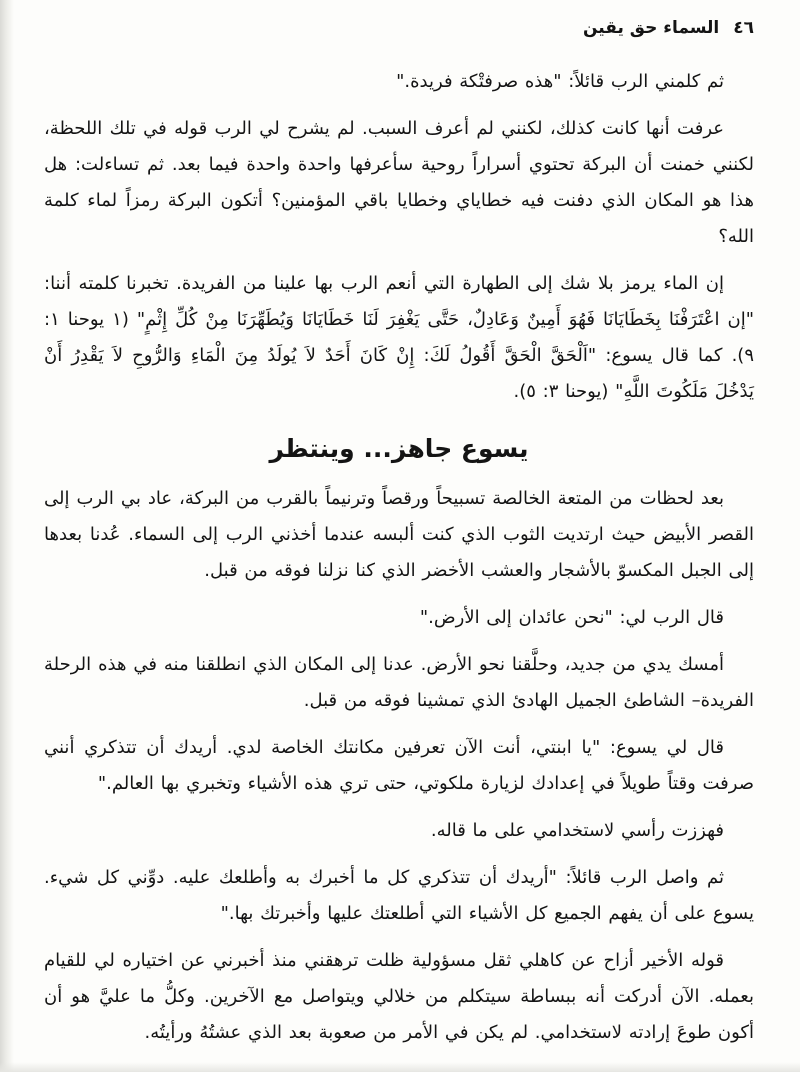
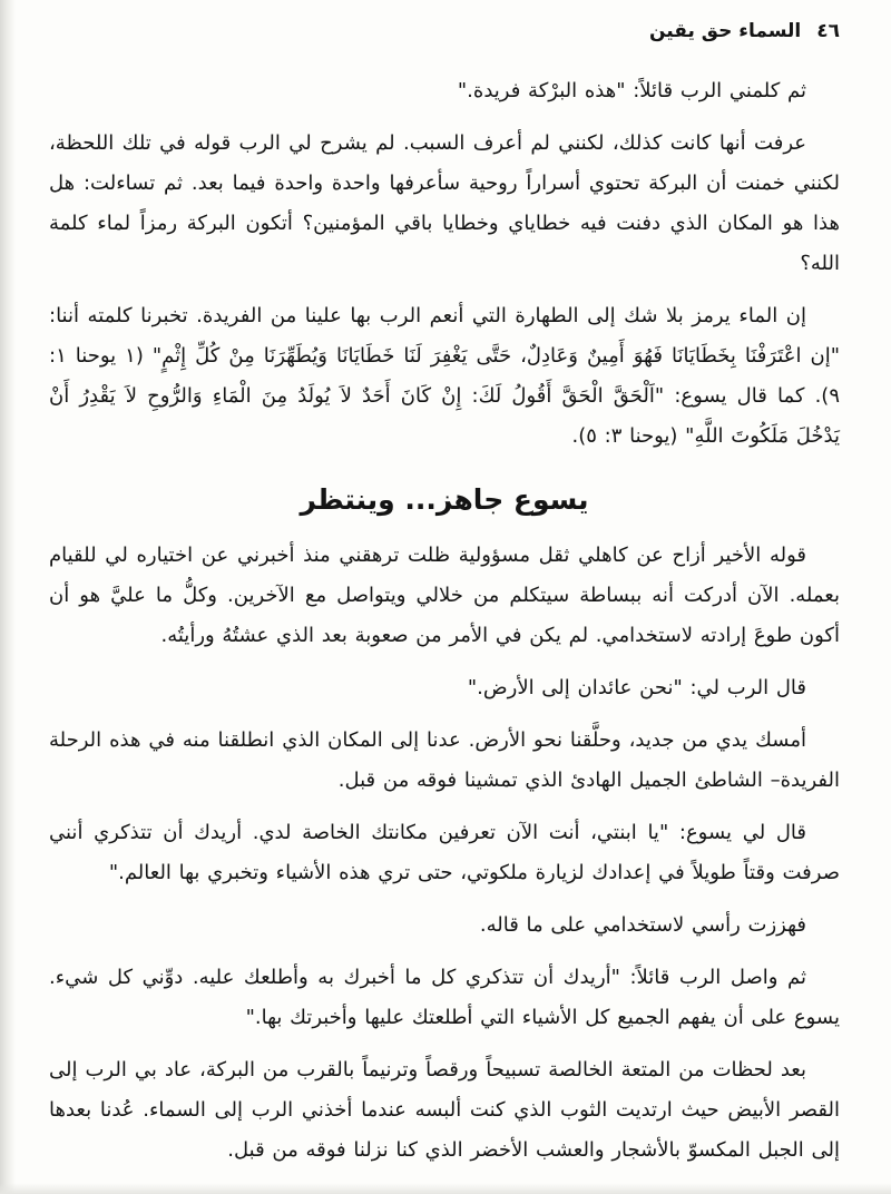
  ٤٦السماء حق يقين
- ثم كلمني الرب قائلاً: "هذه صرفتْكة فريدة."
+ ثم كلمني الرب قائلاً: "هذه البرْكة فريدة."
  عرفت أنها كانت كذلك، لكنني لم أعرف السبب. لم يشرح لي الرب قوله في تلك اللحظة، لكنني خمنت أن البركة تحتوي أسراراً روحية سأعرفها واحدة واحدة فيما بعد. ثم تساءلت: هل هذا هو المكان الذي دفنت فيه خطاياي وخطايا باقي المؤمنين؟ أتكون البركة رمزاً لماء كلمة الله؟
  إن الماء يرمز بلا شك إلى الطهارة التي أنعم الرب بها علينا من الفريدة. تخبرنا كلمته أننا: "إن اعْتَرَفْنَا بِخَطَايَانَا فَهُوَ أَمِينٌ وَعَادِلٌ، حَتَّى يَغْفِرَ لَنَا خَطَايَانَا وَيُطَهِّرَنَا مِنْ كُلِّ إِثْمٍ" (١ يوحنا ١: ٩). كما قال يسوع: "اَلْحَقَّ الْحَقَّ أَقُولُ لَكَ: إِنْ كَانَ أَحَدٌ لاَ يُولَدُ مِنَ الْمَاءِ وَالرُّوحِ لاَ يَقْدِرُ أَنْ يَدْخُلَ مَلَكُوتَ اللَّهِ" (يوحنا ٣: ٥).
  يسوع جاهز... وينتظر
- بعد لحظات من المتعة الخالصة تسبيحاً ورقصاً وترنيماً بالقرب من البركة، عاد بي الرب إلى القصر الأبيض حيث ارتديت الثوب الذي كنت ألبسه عندما أخذني الرب إلى السماء. عُدنا بعدها إلى الجبل المكسوّ بالأشجار والعشب الأخضر الذي كنا نزلنا فوقه من قبل.
+ قوله الأخير أزاح عن كاهلي ثقل مسؤولية ظلت ترهقني منذ أخبرني عن اختياره لي للقيام بعمله. الآن أدركت أنه ببساطة سيتكلم من خلالي ويتواصل مع الآخرين. وكلُّ ما عليَّ هو أن أكون طوعَ إرادته لاستخدامي. لم يكن في الأمر من صعوبة بعد الذي عشتُهُ ورأيتُه.
  قال الرب لي: "نحن عائدان إلى الأرض."
  أمسك يدي من جديد، وحلَّقنا نحو الأرض. عدنا إلى المكان الذي انطلقنا منه في هذه الرحلة الفريدة– الشاطئ الجميل الهادئ الذي تمشينا فوقه من قبل.
  قال لي يسوع: "يا ابنتي، أنت الآن تعرفين مكانتك الخاصة لدي. أريدك أن تتذكري أنني صرفت وقتاً طويلاً في إعدادك لزيارة ملكوتي، حتى تري هذه الأشياء وتخبري بها العالم."
  فهززت رأسي لاستخدامي على ما قاله.
  ثم واصل الرب قائلاً: "أريدك أن تتذكري كل ما أخبرك به وأطلعك عليه. دوِّني كل شيء. يسوع على أن يفهم الجميع كل الأشياء التي أطلعتك عليها وأخبرتك بها."
- قوله الأخير أزاح عن كاهلي ثقل مسؤولية ظلت ترهقني منذ أخبرني عن اختياره لي للقيام بعمله. الآن أدركت أنه ببساطة سيتكلم من خلالي ويتواصل مع الآخرين. وكلُّ ما عليَّ هو أن أكون طوعَ إرادته لاستخدامي. لم يكن في الأمر من صعوبة بعد الذي عشتُهُ ورأيتُه.
+ بعد لحظات من المتعة الخالصة تسبيحاً ورقصاً وترنيماً بالقرب من البركة، عاد بي الرب إلى القصر الأبيض حيث ارتديت الثوب الذي كنت ألبسه عندما أخذني الرب إلى السماء. عُدنا بعدها إلى الجبل المكسوّ بالأشجار والعشب الأخضر الذي كنا نزلنا فوقه من قبل.
